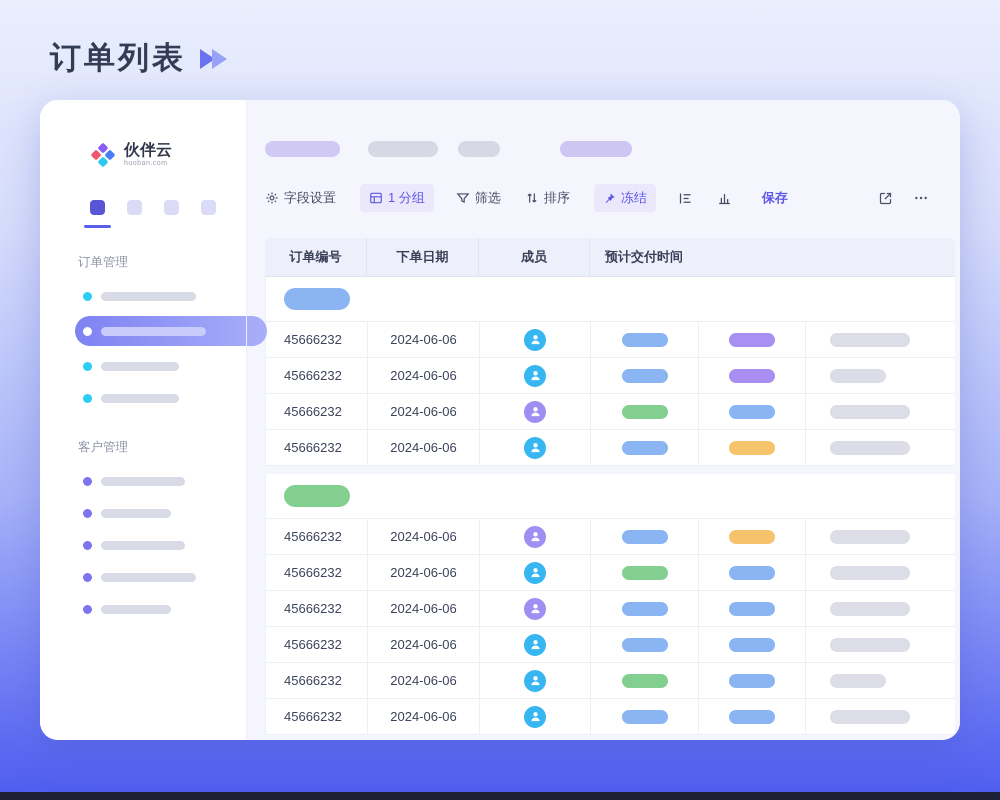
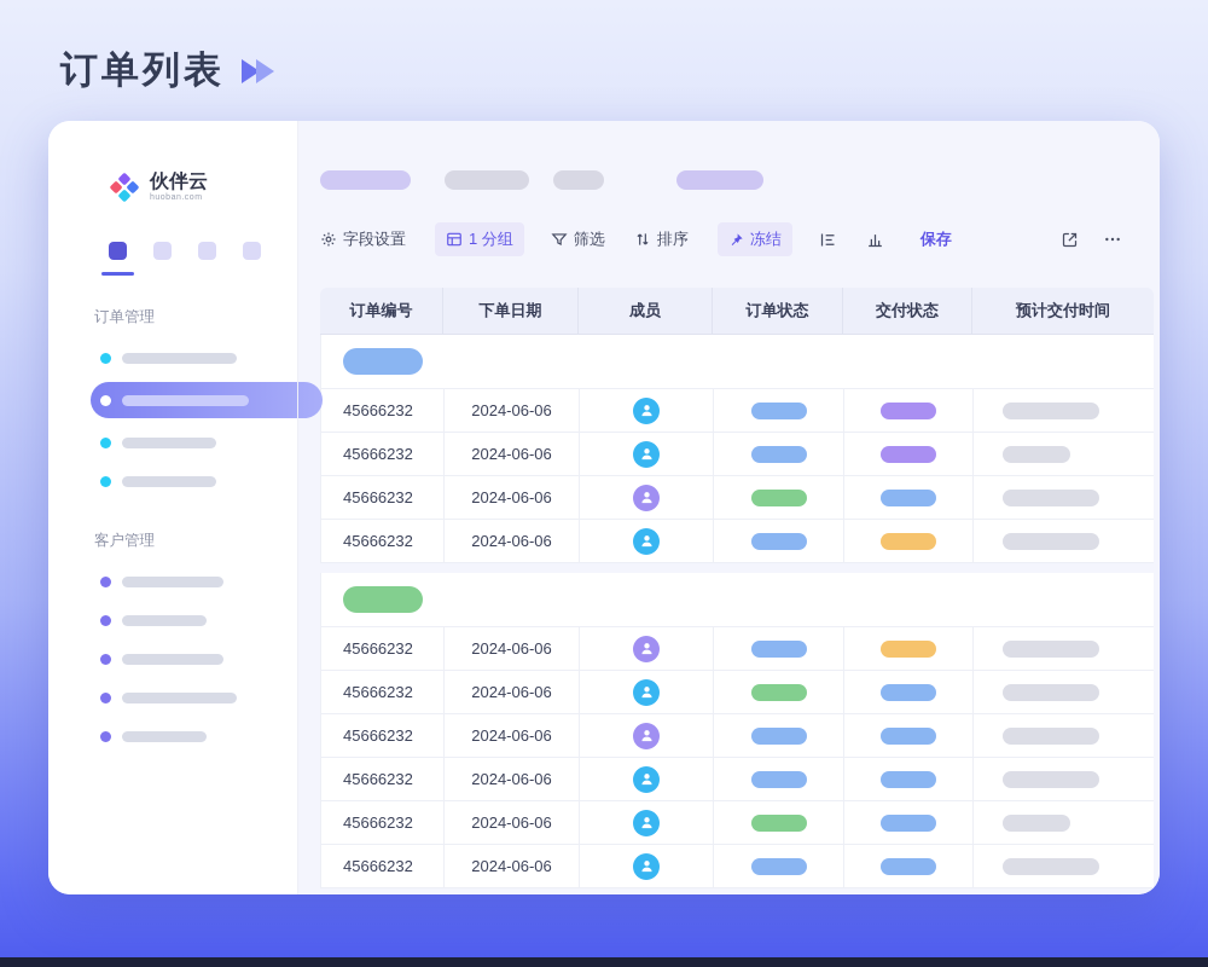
  订单列表
  伙伴云
  订单管理
  客户管理
  字段设置
  1 分组
  筛选
  排序
  冻结
  保存
  订单编号
  下单日期
  成员
+ 订单状态
+ 交付状态
  预计交付时间
  45666232
  2024-06-06
  45666232
  2024-06-06
  45666232
  2024-06-06
  45666232
  2024-06-06
  45666232
  2024-06-06
  45666232
  2024-06-06
  45666232
  2024-06-06
  45666232
  2024-06-06
  45666232
  2024-06-06
  45666232
  2024-06-06
